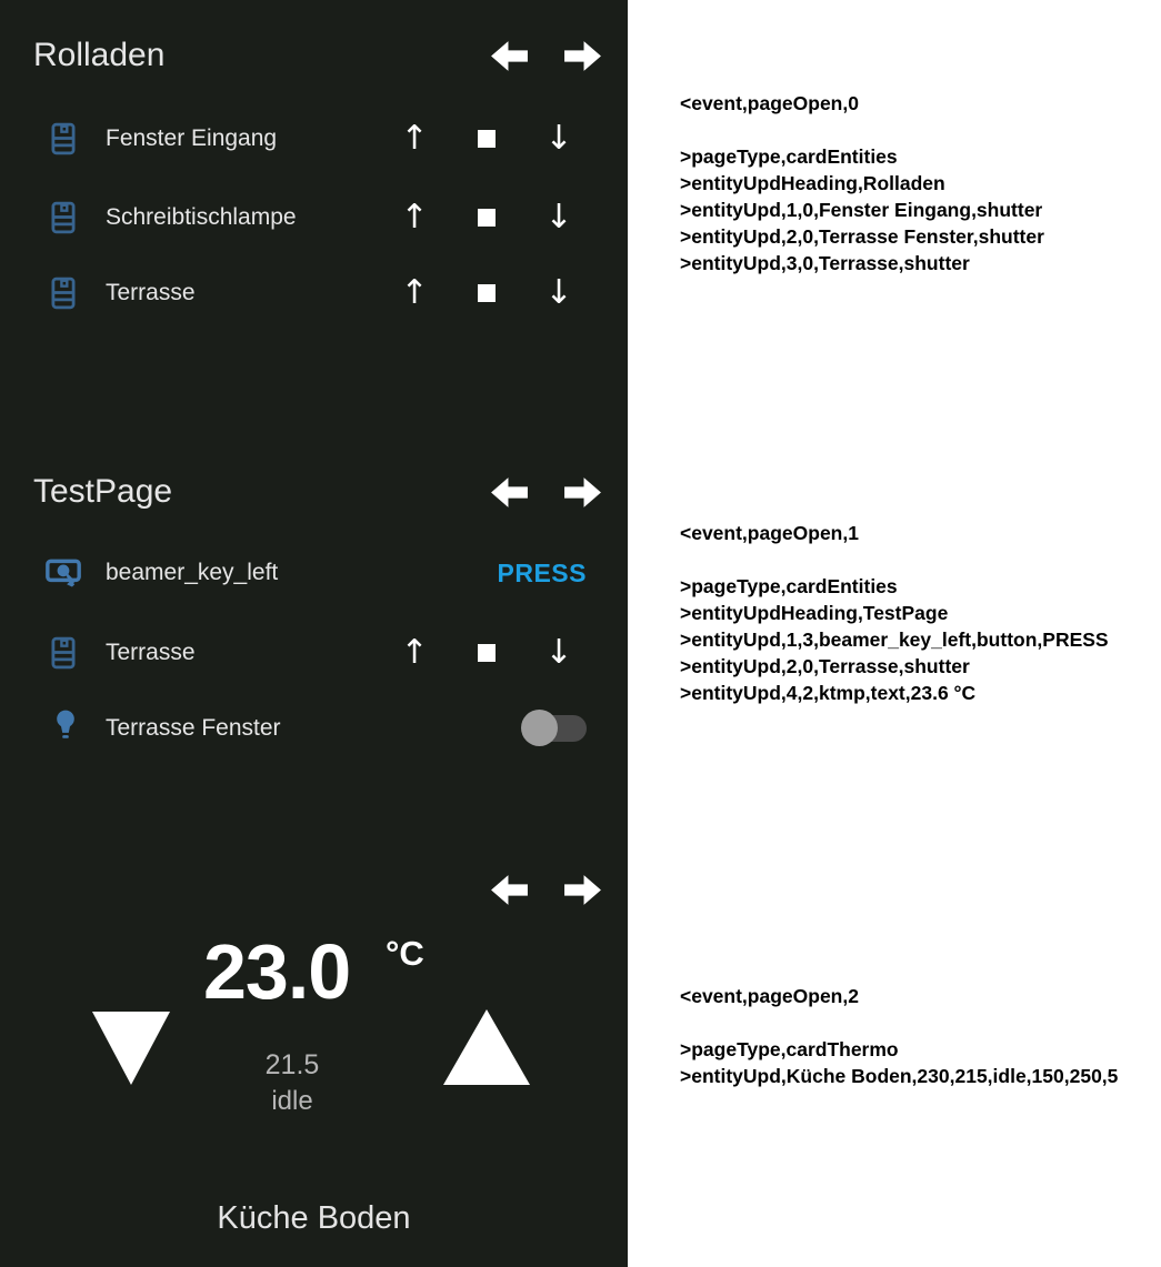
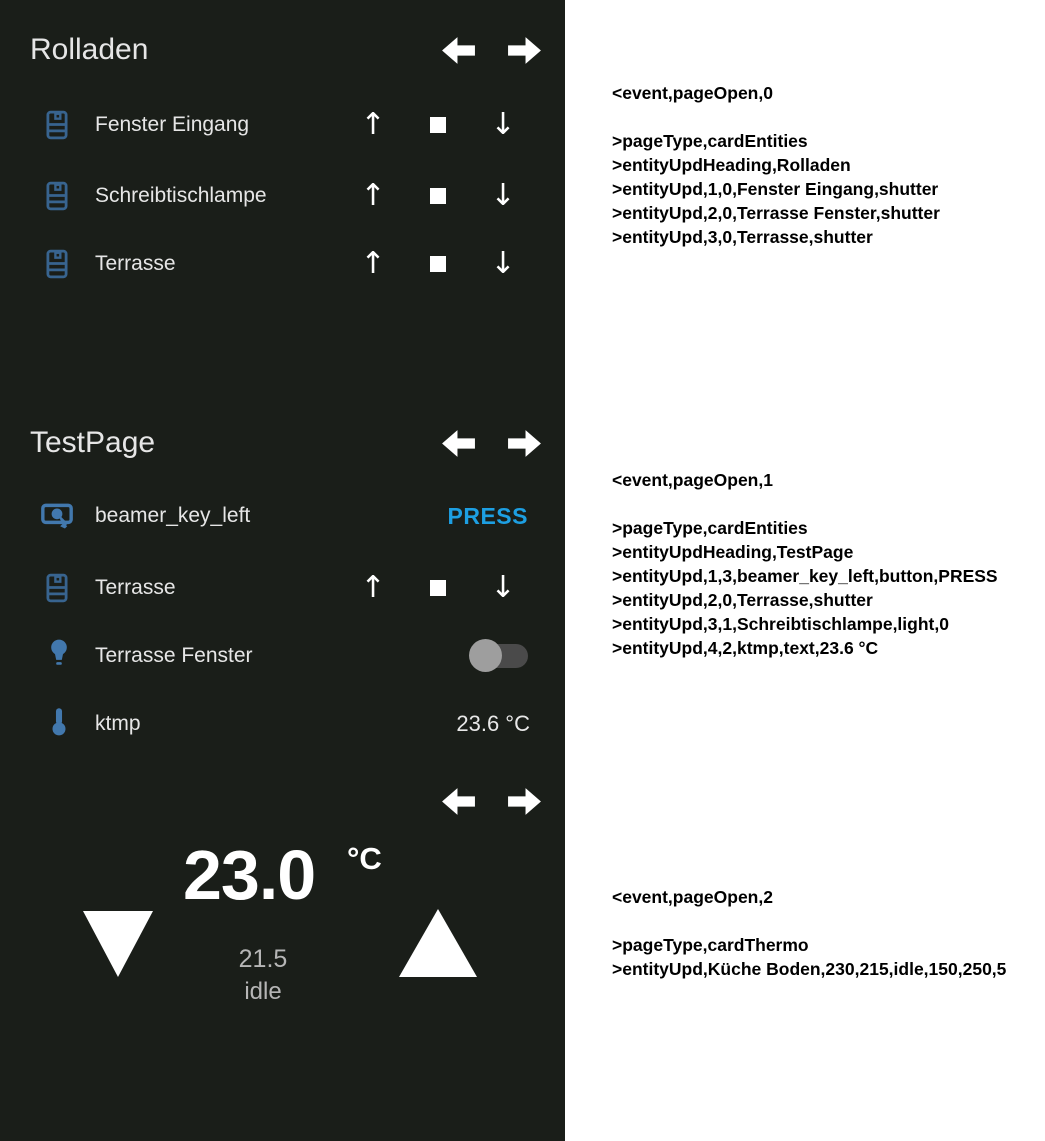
  Rolladen
  Fenster Eingang
  ↑
  ↓
  Schreibtischlampe
  ↑
  ↓
  Terrasse
  ↑
  ↓
  TestPage
  beamer_key_left
  PRESS
  Terrasse
  ↑
  ↓
  Terrasse Fenster
+ ktmp
+ 23.6 °C
  23.0
  °C
  21.5
  idle
- Küche Boden
  <event,pageOpen,0
  >pageType,cardEntities
  >entityUpdHeading,Rolladen
  >entityUpd,1,0,Fenster Eingang,shutter
  >entityUpd,2,0,Terrasse Fenster,shutter
  >entityUpd,3,0,Terrasse,shutter
  <event,pageOpen,1
  >pageType,cardEntities
  >entityUpdHeading,TestPage
  >entityUpd,1,3,beamer_key_left,button,PRESS
  >entityUpd,2,0,Terrasse,shutter
+ >entityUpd,3,1,Schreibtischlampe,light,0
  >entityUpd,4,2,ktmp,text,23.6 °C
  <event,pageOpen,2
  >pageType,cardThermo
  >entityUpd,Küche Boden,230,215,idle,150,250,5
